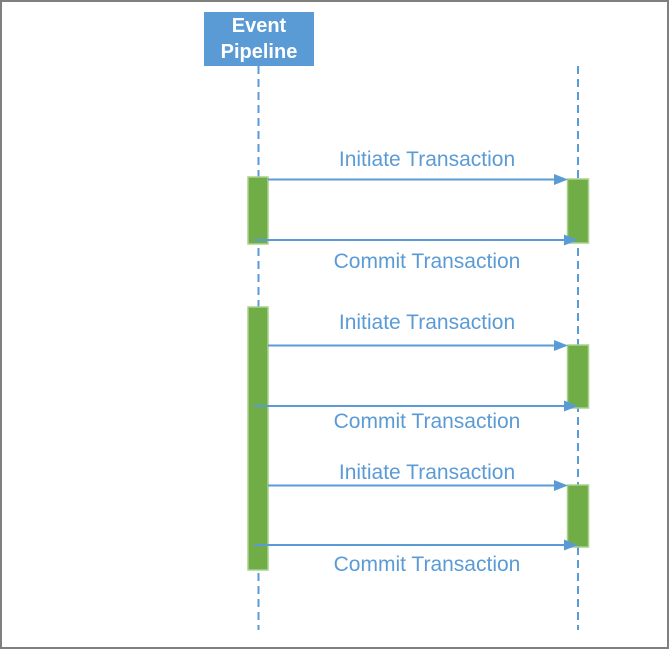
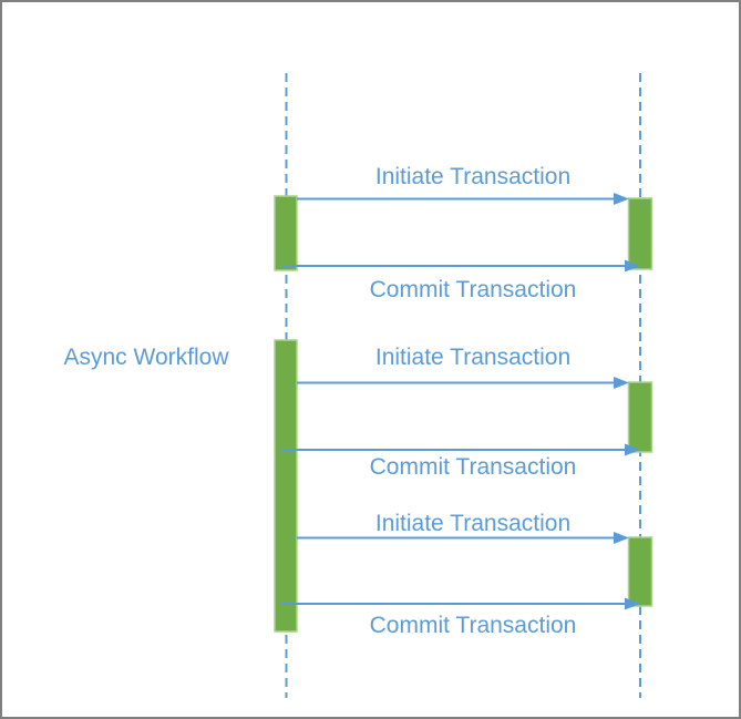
- Event
- Pipeline
  Initiate Transaction
  Commit Transaction
  Initiate Transaction
  Commit Transaction
  Initiate Transaction
  Commit Transaction
+ Async Workflow
